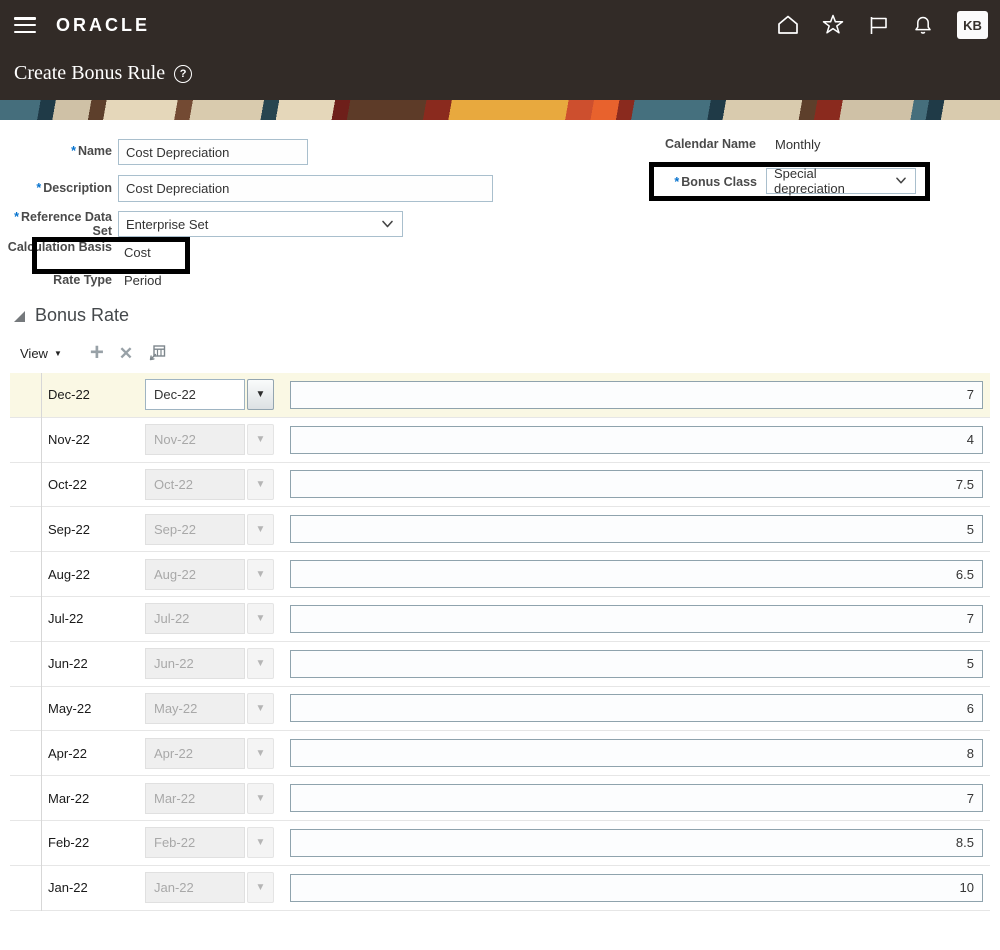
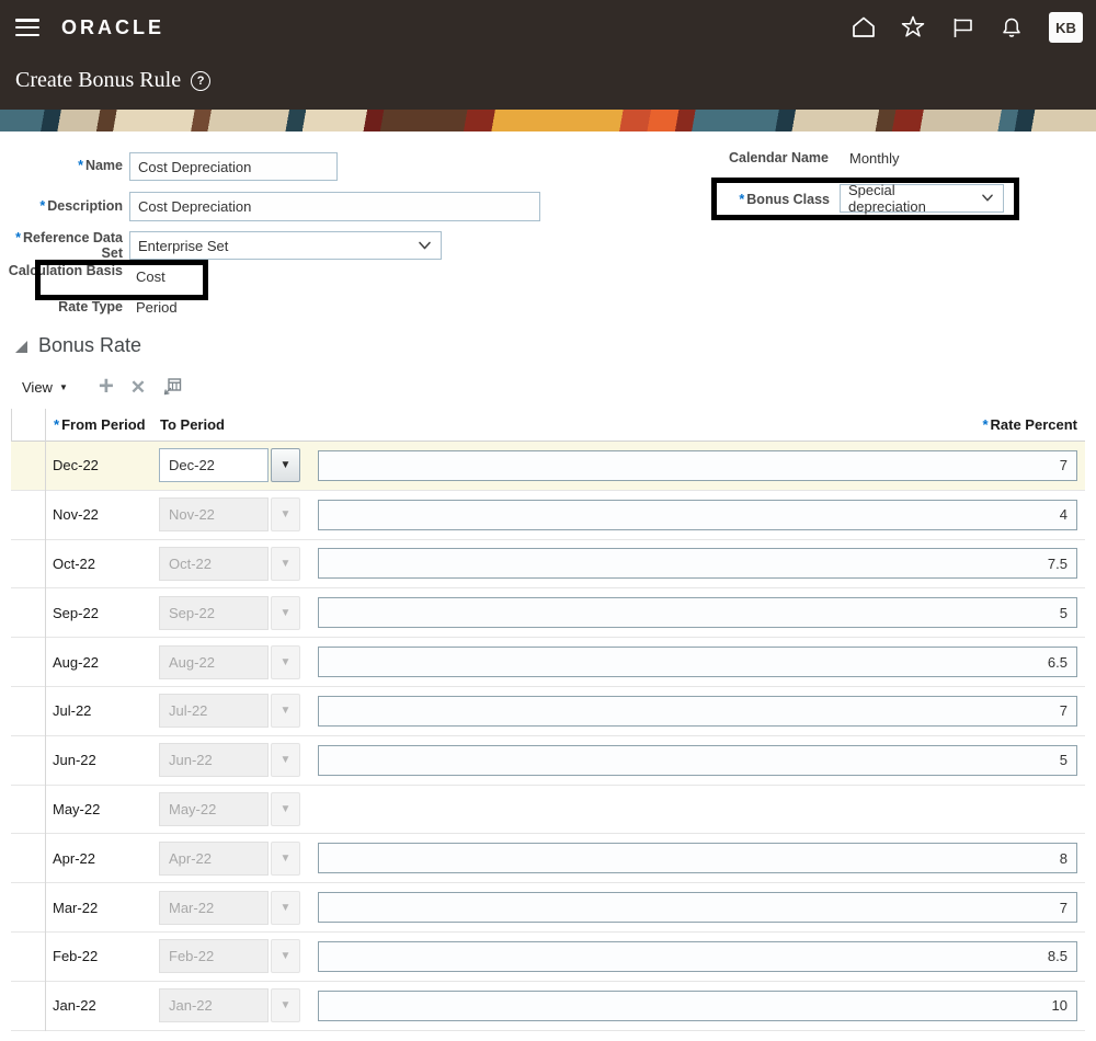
  ORACLE
  KB
  Create Bonus Rule
  ?
  * Name
  Cost Depreciation
  * Description
  Cost Depreciation
  * Reference Data Set
  Enterprise Set
  Calculation Basis
  Cost
  Rate Type
  Period
  Calendar Name
  Monthly
  * Bonus Class
  Special depreciation
  Bonus Rate
  View
  ▼
  +
  ✕
+ * From Period
+ To Period
+ * Rate Percent
  Dec-22
  Dec-22
  ▼
  7
  Nov-22
  Nov-22
  ▼
  4
  Oct-22
  Oct-22
  ▼
  7.5
  Sep-22
  Sep-22
  ▼
  5
  Aug-22
  Aug-22
  ▼
  6.5
  Jul-22
  Jul-22
  ▼
  7
  Jun-22
  Jun-22
  ▼
  5
  May-22
  May-22
  ▼
- 6
  Apr-22
  Apr-22
  ▼
  8
  Mar-22
  Mar-22
  ▼
  7
  Feb-22
  Feb-22
  ▼
  8.5
  Jan-22
  Jan-22
  ▼
  10
